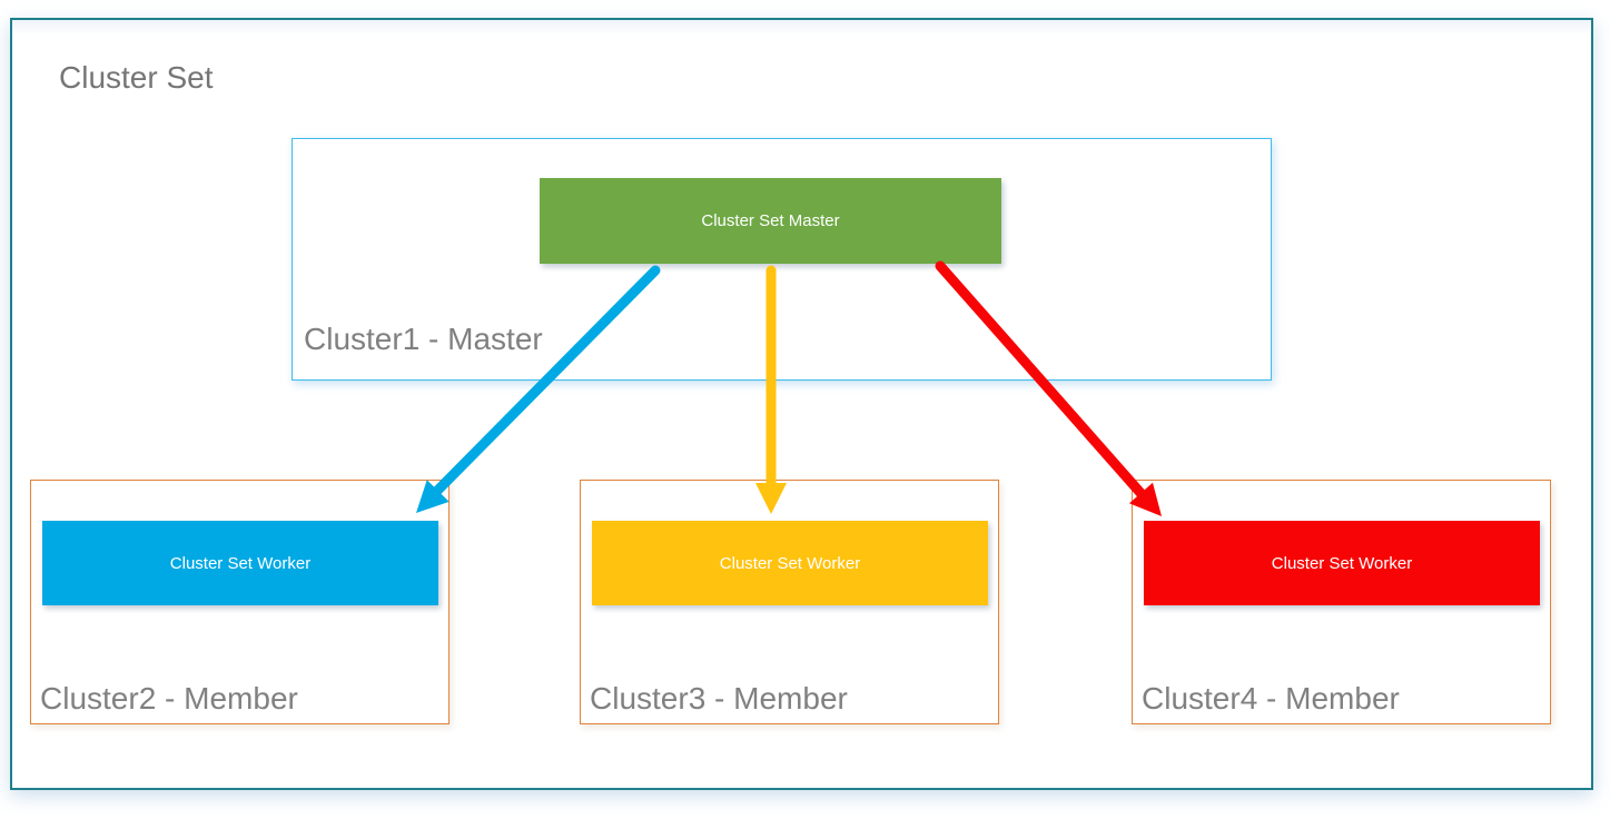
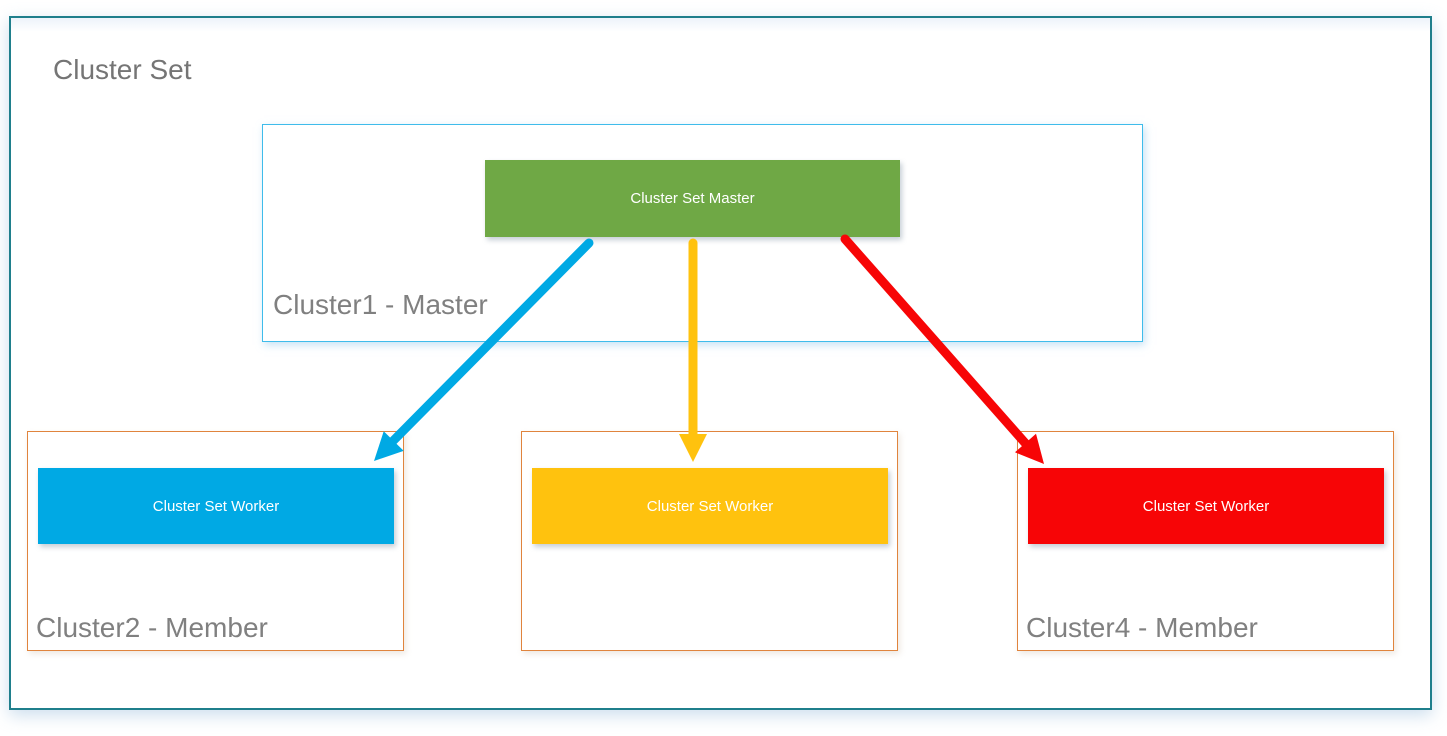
  Cluster Set
  Cluster1 - Master
  Cluster Set Master
  Cluster Set Worker
  Cluster2 - Member
  Cluster Set Worker
- Cluster3 - Member
  Cluster Set Worker
  Cluster4 - Member
